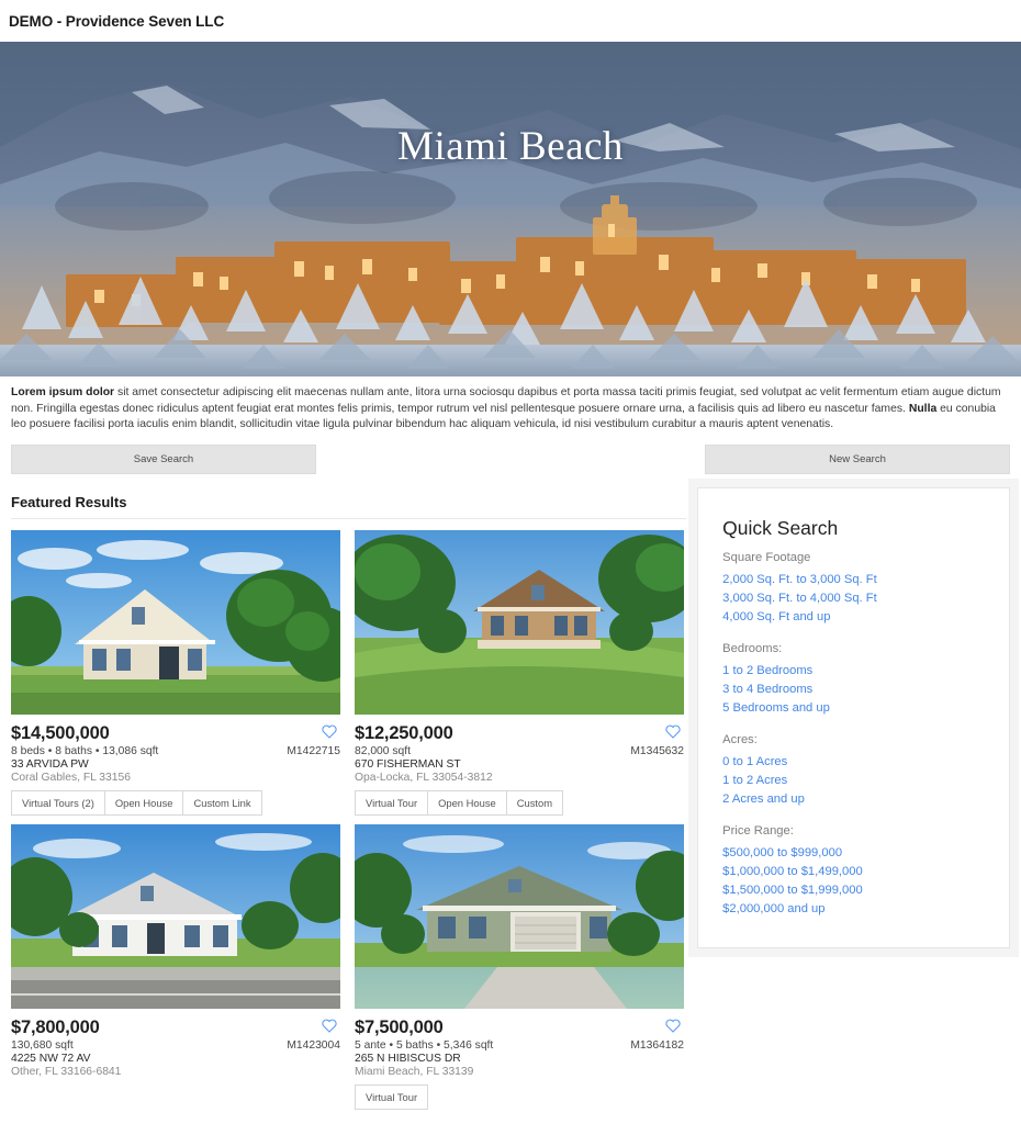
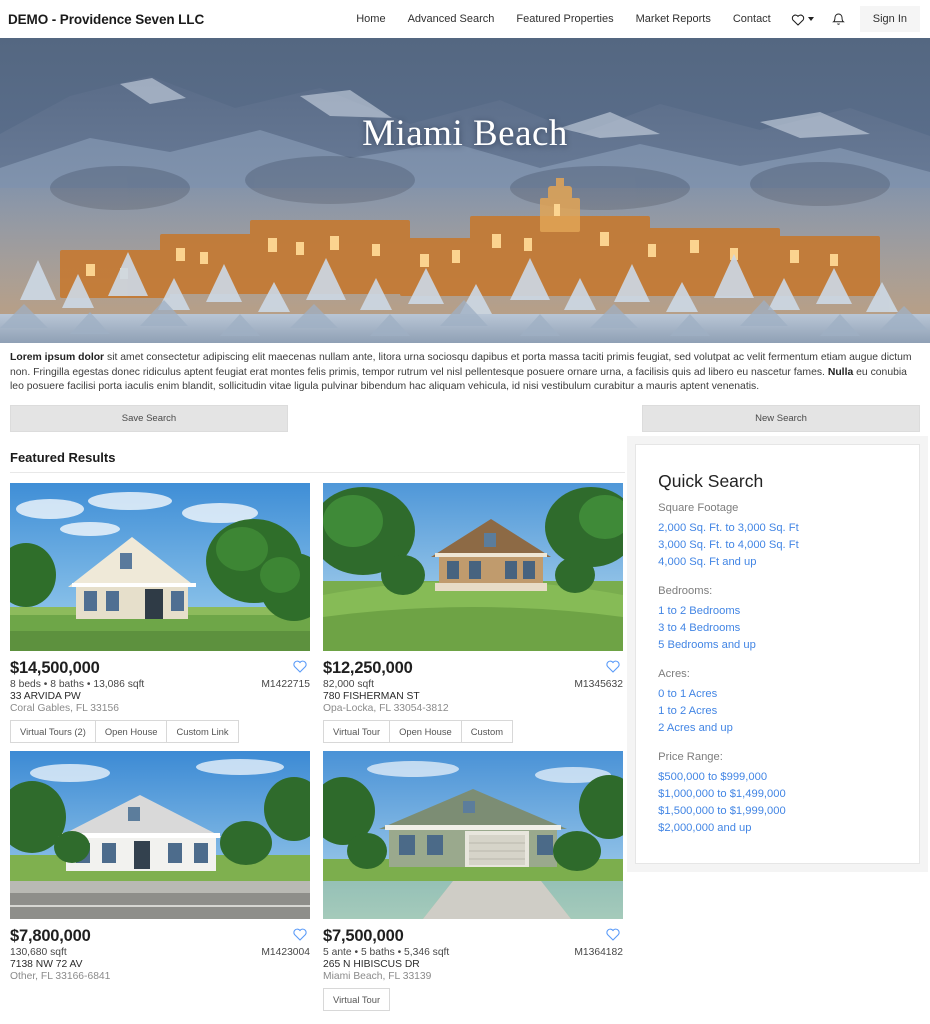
  DEMO - Providence Seven LLC
+ Home
+ Advanced Search
+ Featured Properties
+ Market Reports
+ Contact
+ Sign In
  Miami Beach
  Lorem ipsum dolor sit amet consectetur adipiscing elit maecenas nullam ante, litora urna sociosqu dapibus et porta massa taciti primis feugiat, sed volutpat ac velit fermentum etiam augue dictum non. Fringilla egestas donec ridiculus aptent feugiat erat montes felis primis, tempor rutrum vel nisl pellentesque posuere ornare urna, a facilisis quis ad libero eu nascetur fames. Nulla eu conubia leo posuere facilisi porta iaculis enim blandit, sollicitudin vitae ligula pulvinar bibendum hac aliquam vehicula, id nisi vestibulum curabitur a mauris aptent venenatis.
  Save Search
  New Search
  Featured Results
  $14,500,000
  8 beds • 8 baths • 13,086 sqft
  M1422715
  33 ARVIDA PW
  Coral Gables, FL 33156
  Virtual Tours (2)
  Open House
  Custom Link
  $12,250,000
  82,000 sqft
  M1345632
- 670 FISHERMAN ST
+ 780 FISHERMAN ST
  Opa-Locka, FL 33054-3812
  Virtual Tour
  Open House
  Custom
  $7,800,000
  130,680 sqft
  M1423004
- 4225 NW 72 AV
+ 7138 NW 72 AV
  Other, FL 33166-6841
  $7,500,000
  5 ante • 5 baths • 5,346 sqft
  M1364182
  265 N HIBISCUS DR
  Miami Beach, FL 33139
  Virtual Tour
  Quick Search
  Square Footage
  2,000 Sq. Ft. to 3,000 Sq. Ft
  3,000 Sq. Ft. to 4,000 Sq. Ft
  4,000 Sq. Ft and up
  Bedrooms:
  1 to 2 Bedrooms
  3 to 4 Bedrooms
  5 Bedrooms and up
  Acres:
  0 to 1 Acres
  1 to 2 Acres
  2 Acres and up
  Price Range:
  $500,000 to $999,000
  $1,000,000 to $1,499,000
  $1,500,000 to $1,999,000
  $2,000,000 and up
